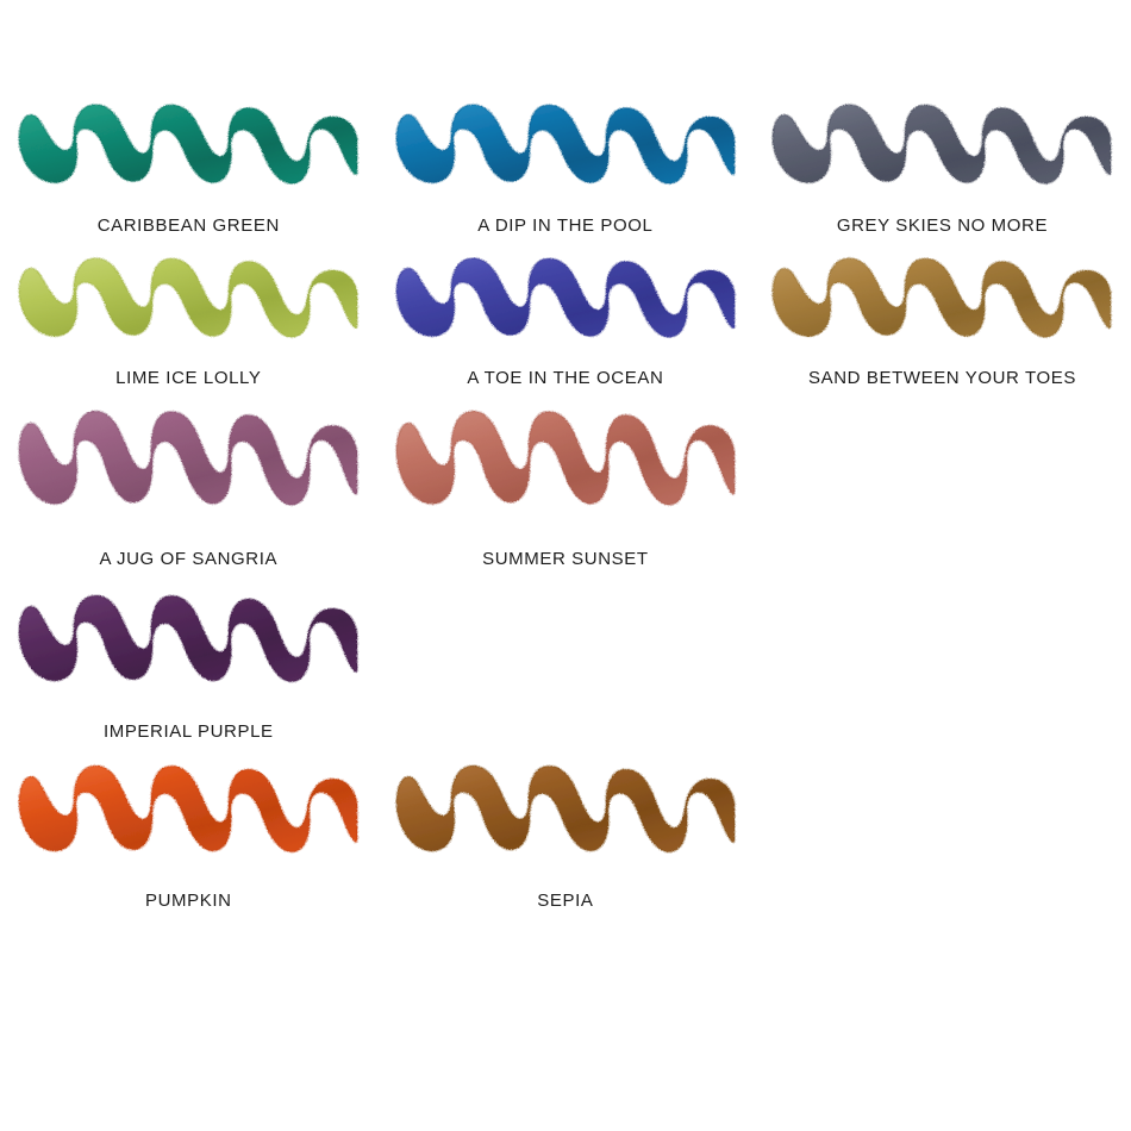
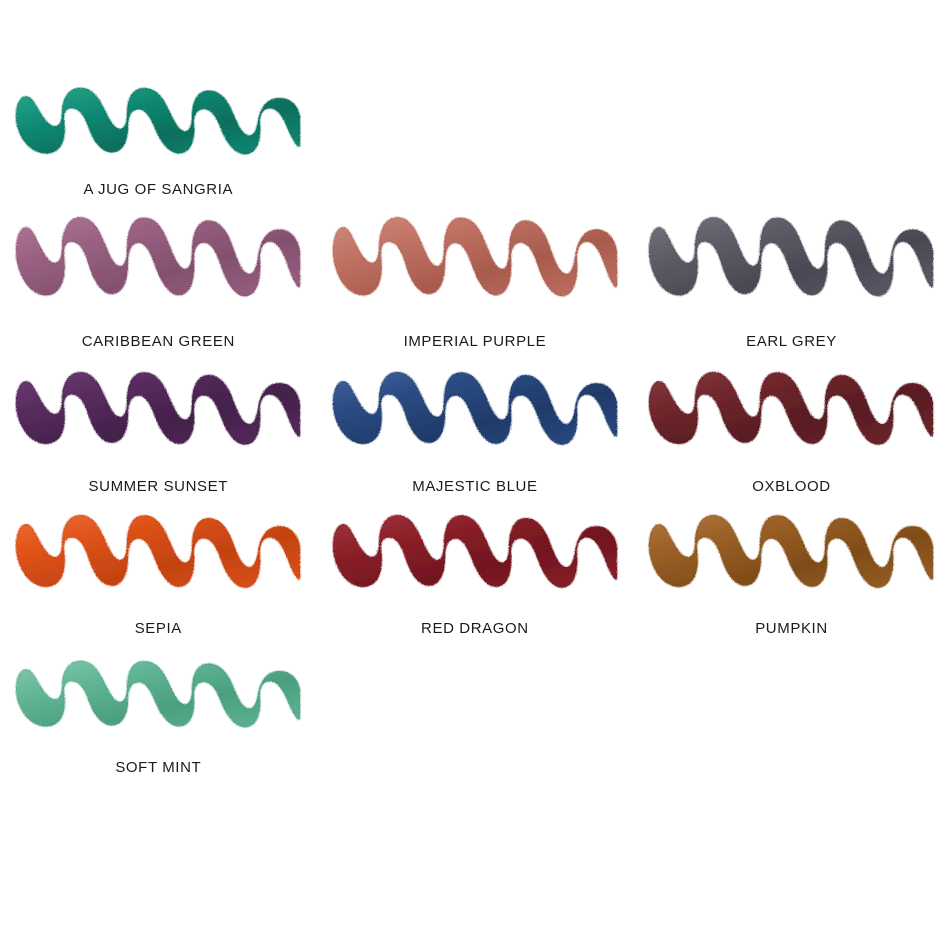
- CARIBBEAN GREEN
+ A JUG OF SANGRIA
- A DIP IN THE POOL
- GREY SKIES NO MORE
- LIME ICE LOLLY
- A TOE IN THE OCEAN
- SAND BETWEEN YOUR TOES
- A JUG OF SANGRIA
+ CARIBBEAN GREEN
- SUMMER SUNSET
+ IMPERIAL PURPLE
+ EARL GREY
- IMPERIAL PURPLE
+ SUMMER SUNSET
+ MAJESTIC BLUE
+ OXBLOOD
- PUMPKIN
+ SEPIA
+ RED DRAGON
- SEPIA
+ PUMPKIN
+ SOFT MINT
